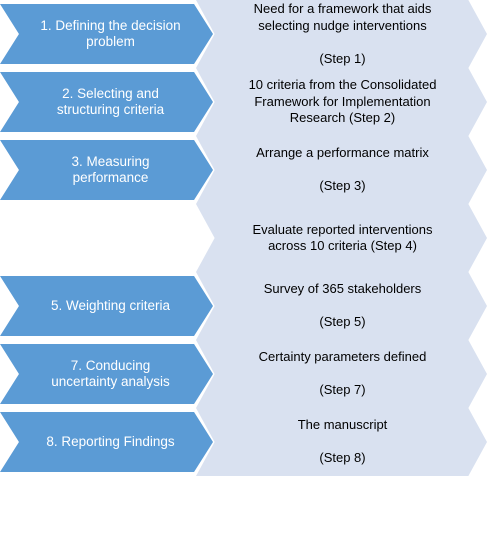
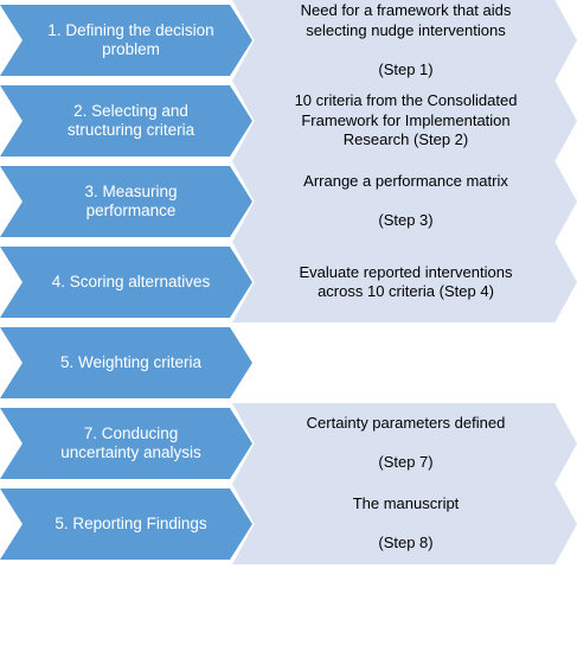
  1. Defining the decision
  problem
  Need for a framework that aids
  selecting nudge interventions
  (Step 1)
  2. Selecting and
  structuring criteria
  10 criteria from the Consolidated
  Framework for Implementation
  Research (Step 2)
  3. Measuring
  performance
  Arrange a performance matrix
  (Step 3)
+ 4. Scoring alternatives
  Evaluate reported interventions
  across 10 criteria (Step 4)
  5. Weighting criteria
- Survey of 365 stakeholders
- (Step 5)
  7. Conducing
  uncertainty analysis
  Certainty parameters defined
  (Step 7)
- 8. Reporting Findings
+ 5. Reporting Findings
  The manuscript
  (Step 8)
